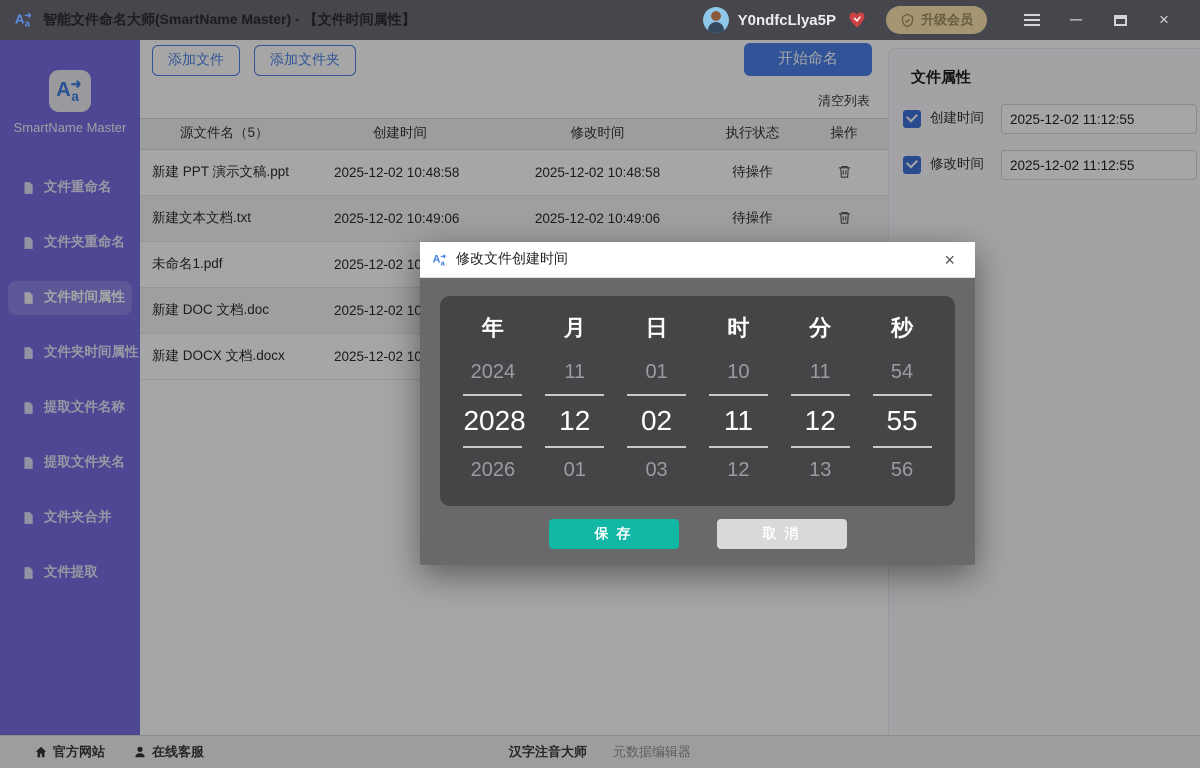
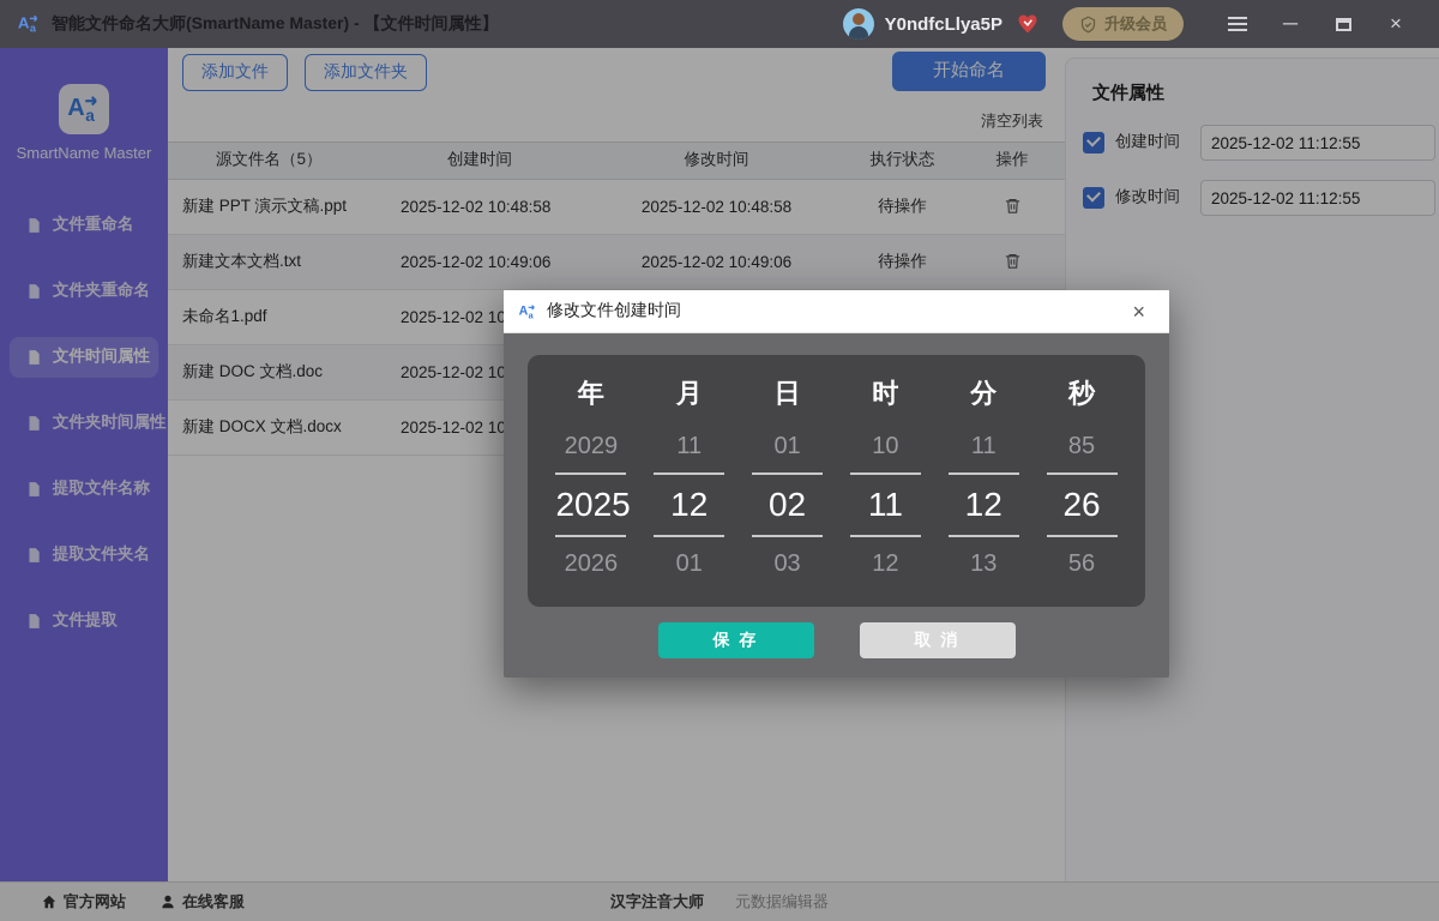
  A
  a
  智能文件命名大师(SmartName Master) - 【文件时间属性】
  Y0ndfcLlya5P
  升级会员
  ─
  ×
  A
  a
  SmartName Master
  文件重命名
  文件夹重命名
  文件时间属性
  文件夹时间属性
  提取文件名称
  提取文件夹名
- 文件夹合并
  文件提取
  添加文件
  添加文件夹
  开始命名
  清空列表
  源文件名（5）
  创建时间
  修改时间
  执行状态
  操作
  新建 PPT 演示文稿.ppt
  2025-12-02 10:48:58
  2025-12-02 10:48:58
  待操作
  新建文本文档.txt
  2025-12-02 10:49:06
  2025-12-02 10:49:06
  待操作
  未命名1.pdf
  2025-12-02 10
  新建 DOC 文档.doc
  2025-12-02 10
  新建 DOCX 文档.docx
  2025-12-02 10
  文件属性
  创建时间
  2025-12-02 11:12:55
  修改时间
  2025-12-02 11:12:55
  官方网站
  在线客服
  汉字注音大师
  元数据编辑器
  A
  a
  修改文件创建时间
  ×
  年
- 2024
+ 2029
- 2028
+ 2025
  2026
  月
  11
  12
  01
  日
  01
  02
  03
  时
  10
  11
  12
  分
  11
  12
  13
  秒
- 54
+ 85
- 55
+ 26
  56
  保 存
  取 消
